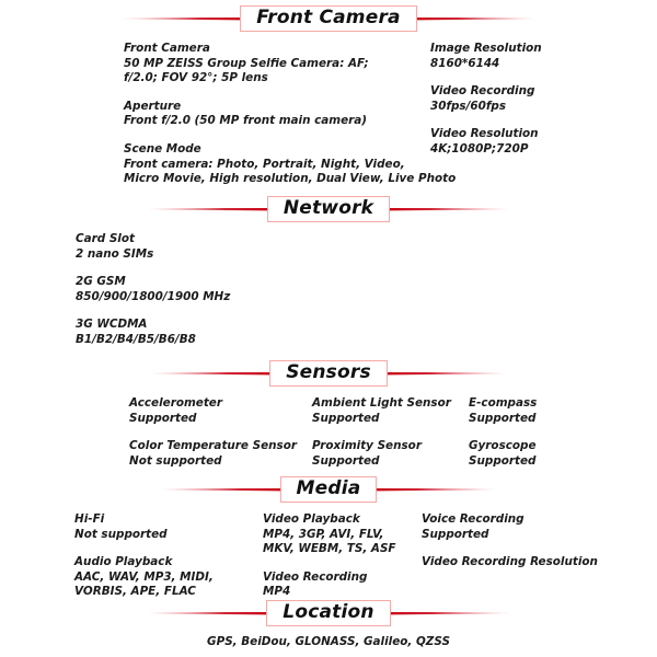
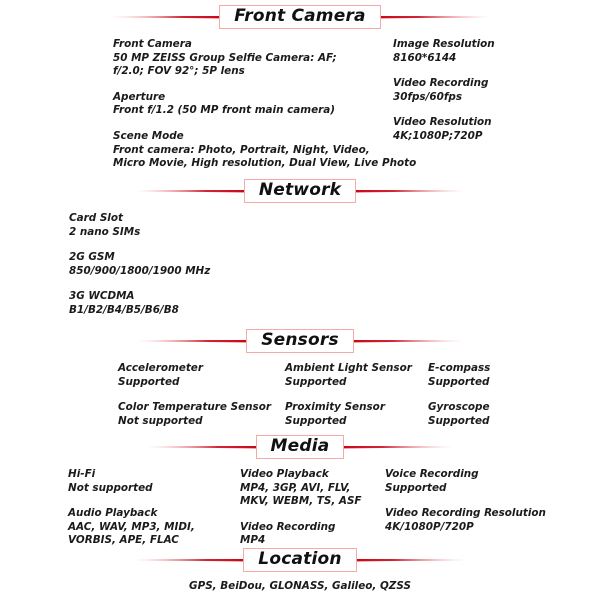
  Front Camera
  Front Camera
  50 MP ZEISS Group Selfie Camera: AF;
  f/2.0; FOV 92°; 5P lens
  Aperture
- Front f/2.0 (50 MP front main camera)
+ Front f/1.2 (50 MP front main camera)
  Scene Mode
  Front camera: Photo, Portrait, Night, Video,
  Micro Movie, High resolution, Dual View, Live P
  Image Resolution
  8160*6144
  Video Recording
  30fps/60fps
  Video Resolution
  4K;1080P;720P
  Network
  Card Slot
  2 nano SIMs
  2G GSM
  850/900/1800/1900 MHz
  3G WCDMA
  B1/B2/B4/B5/B6/B8
  Sensors
  Accelerometer
  Supported
  Color Temperature Sensor
  Not supported
  Ambient Light Sensor
  Supported
  Proximity Sensor
  Supported
  E-compass
  Supported
  Gyroscope
  Supported
  Media
  Hi-Fi
  Not supported
  Audio Playback
  AAC, WAV, MP3, MIDI,
  VORBIS, APE, FLAC
  Video Playback
  MP4, 3GP, AVI, FLV,
  MKV, WEBM, TS, ASF
  Video Recording
  MP4
  Voice Recording
  Supported
  Video Recording Resolution
+ 4K/1080P/720P
  Location
  GPS, BeiDou, GLONASS, Galileo, QZSS
